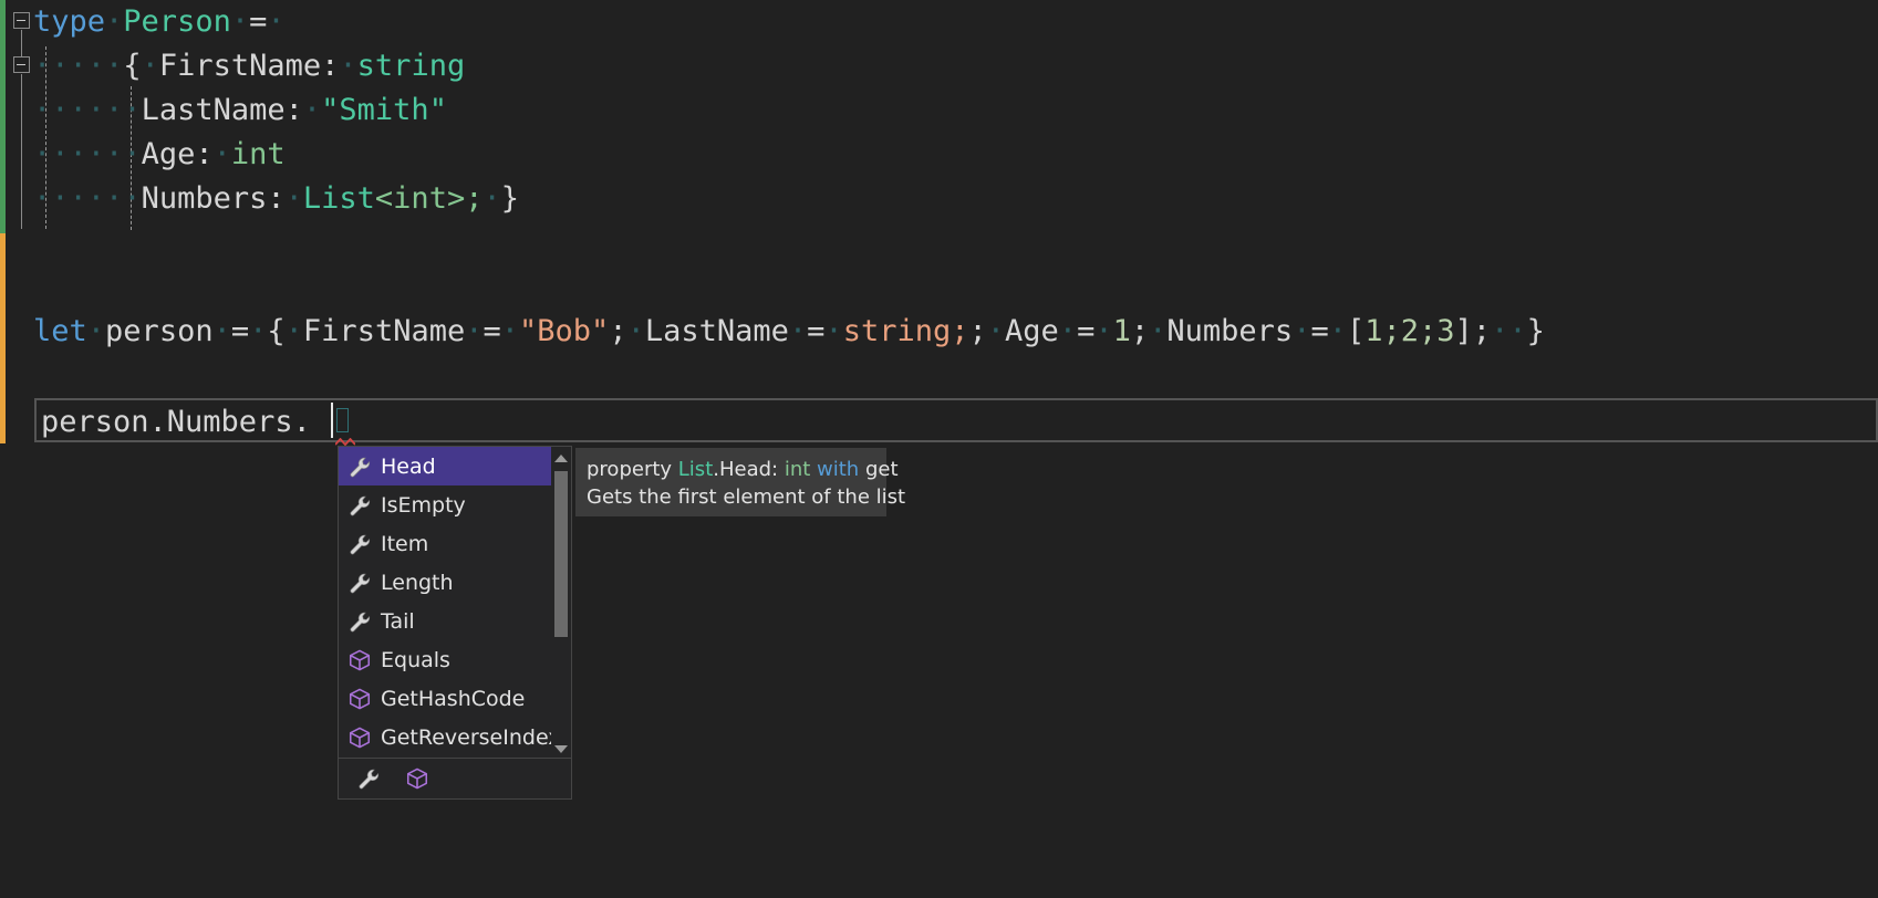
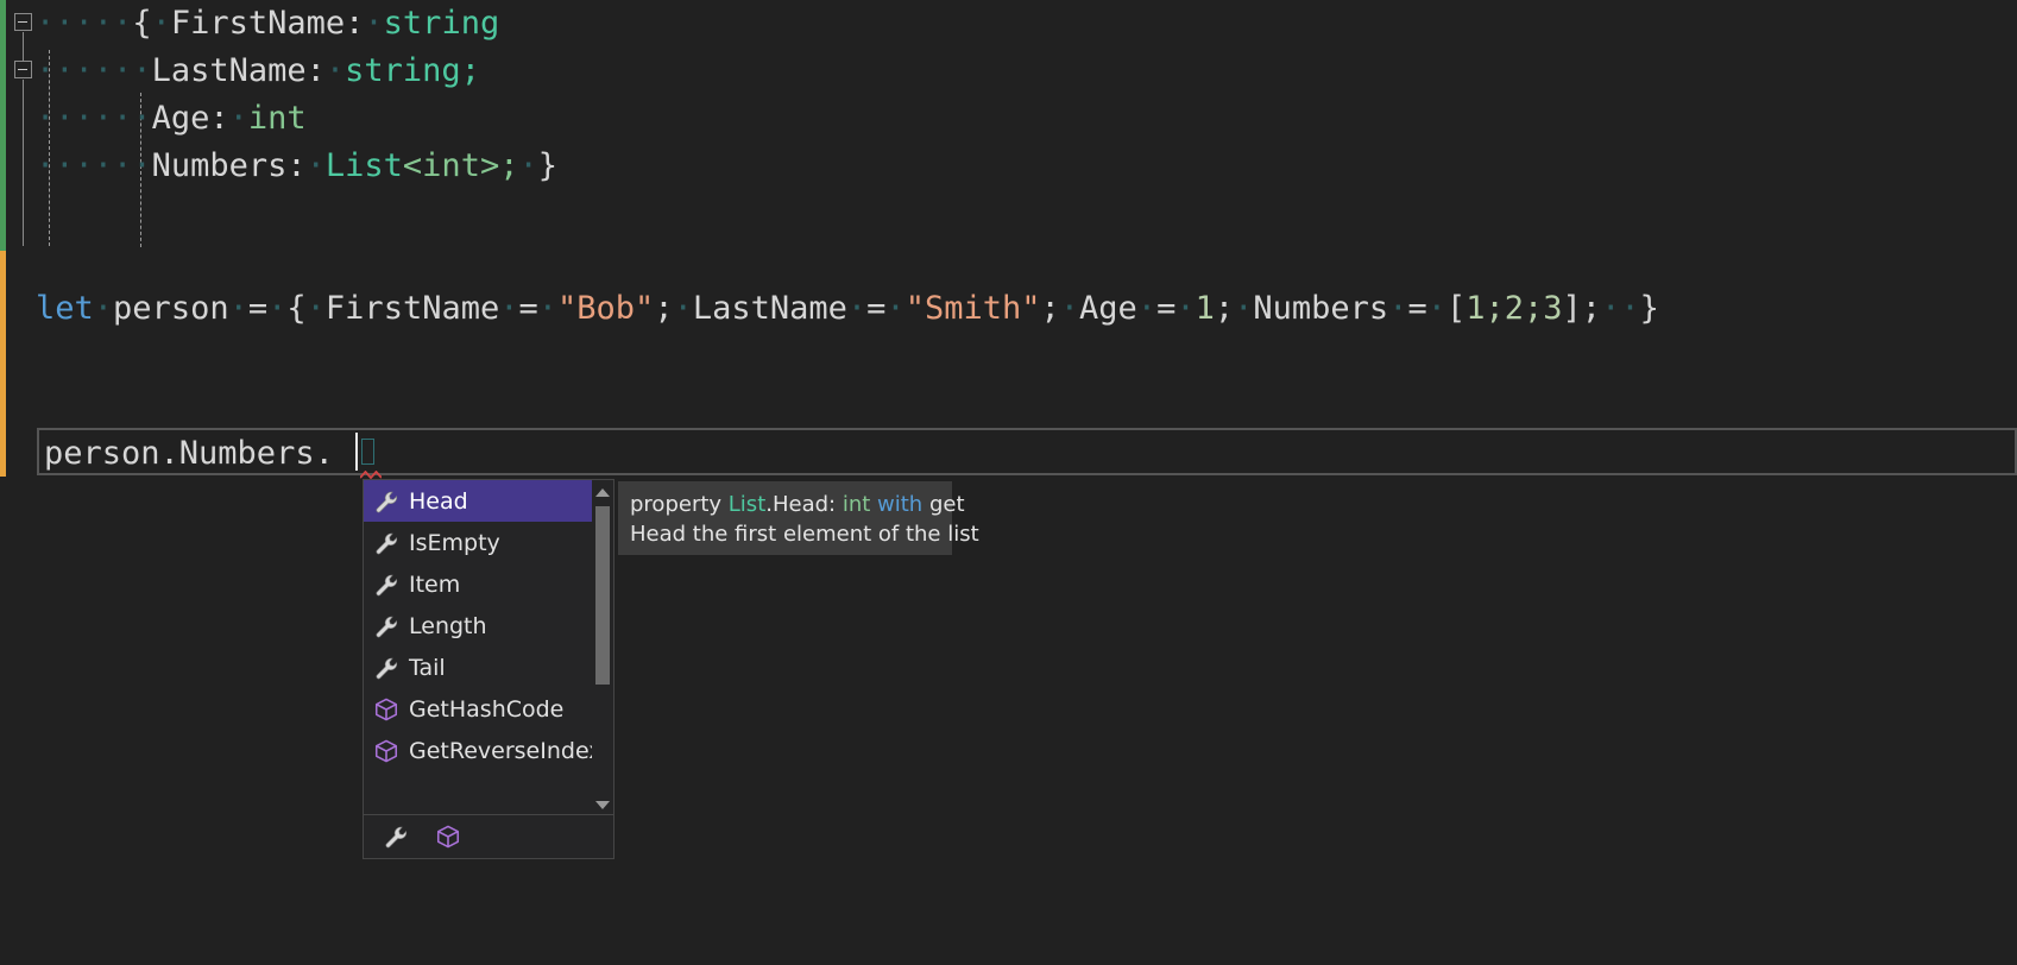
- type·Person·=·
  ·····{·FirstName:·string
- ······LastName:·"Smith"
+ ······LastName:·string;
  ······Age:·int
  ······Numbers:·List<int>;·}
- let·person·=·{·FirstName·=·"Bob";·LastName·=·string;;·Age·=·1;·Numbers·=·[1;2;3];··}
+ let·person·=·{·FirstName·=·"Bob";·LastName·=·"Smith";·Age·=·1;·Numbers·=·[1;2;3];··}
  person.Numbers.
  Head
  IsEmpty
  Item
  Length
  Tail
- Equals
  GetHashCode
  GetReverseInde
  property List.Head: int with get
- Gets the first element of the list
+ Head the first element of the list
